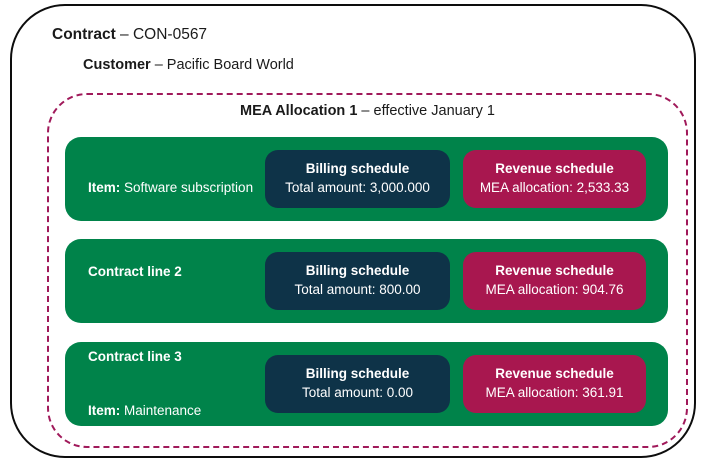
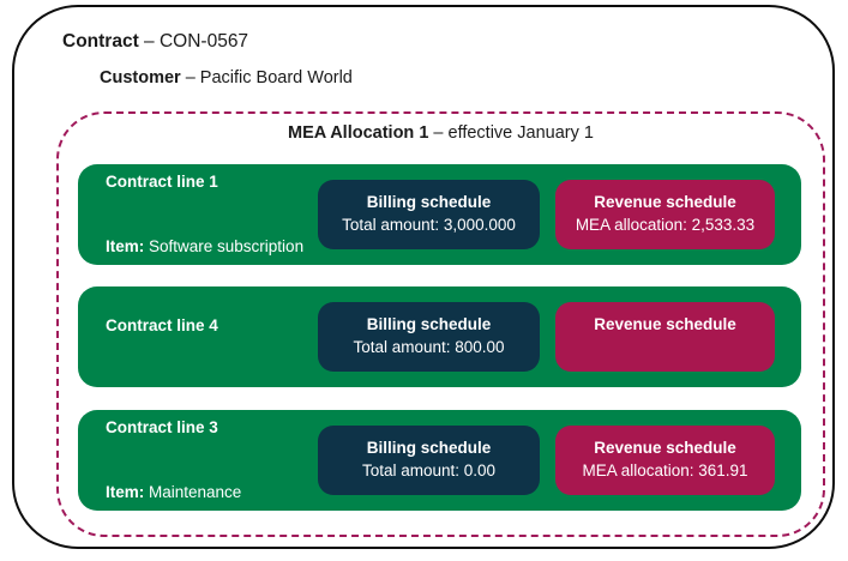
  Contract – CON-0567
  Customer – Pacific Board World
  MEA Allocation 1 – effective January 1
+ Contract line 1
  Item: Software subscription
  Billing schedule
  Total amount: 3,000.000
  Revenue schedule
  MEA allocation: 2,533.33
- Contract line 2
+ Contract line 4
  Billing schedule
  Total amount: 800.00
  Revenue schedule
- MEA allocation: 904.76
  Contract line 3
  Item: Maintenance
  Billing schedule
  Total amount: 0.00
  Revenue schedule
  MEA allocation: 361.91
